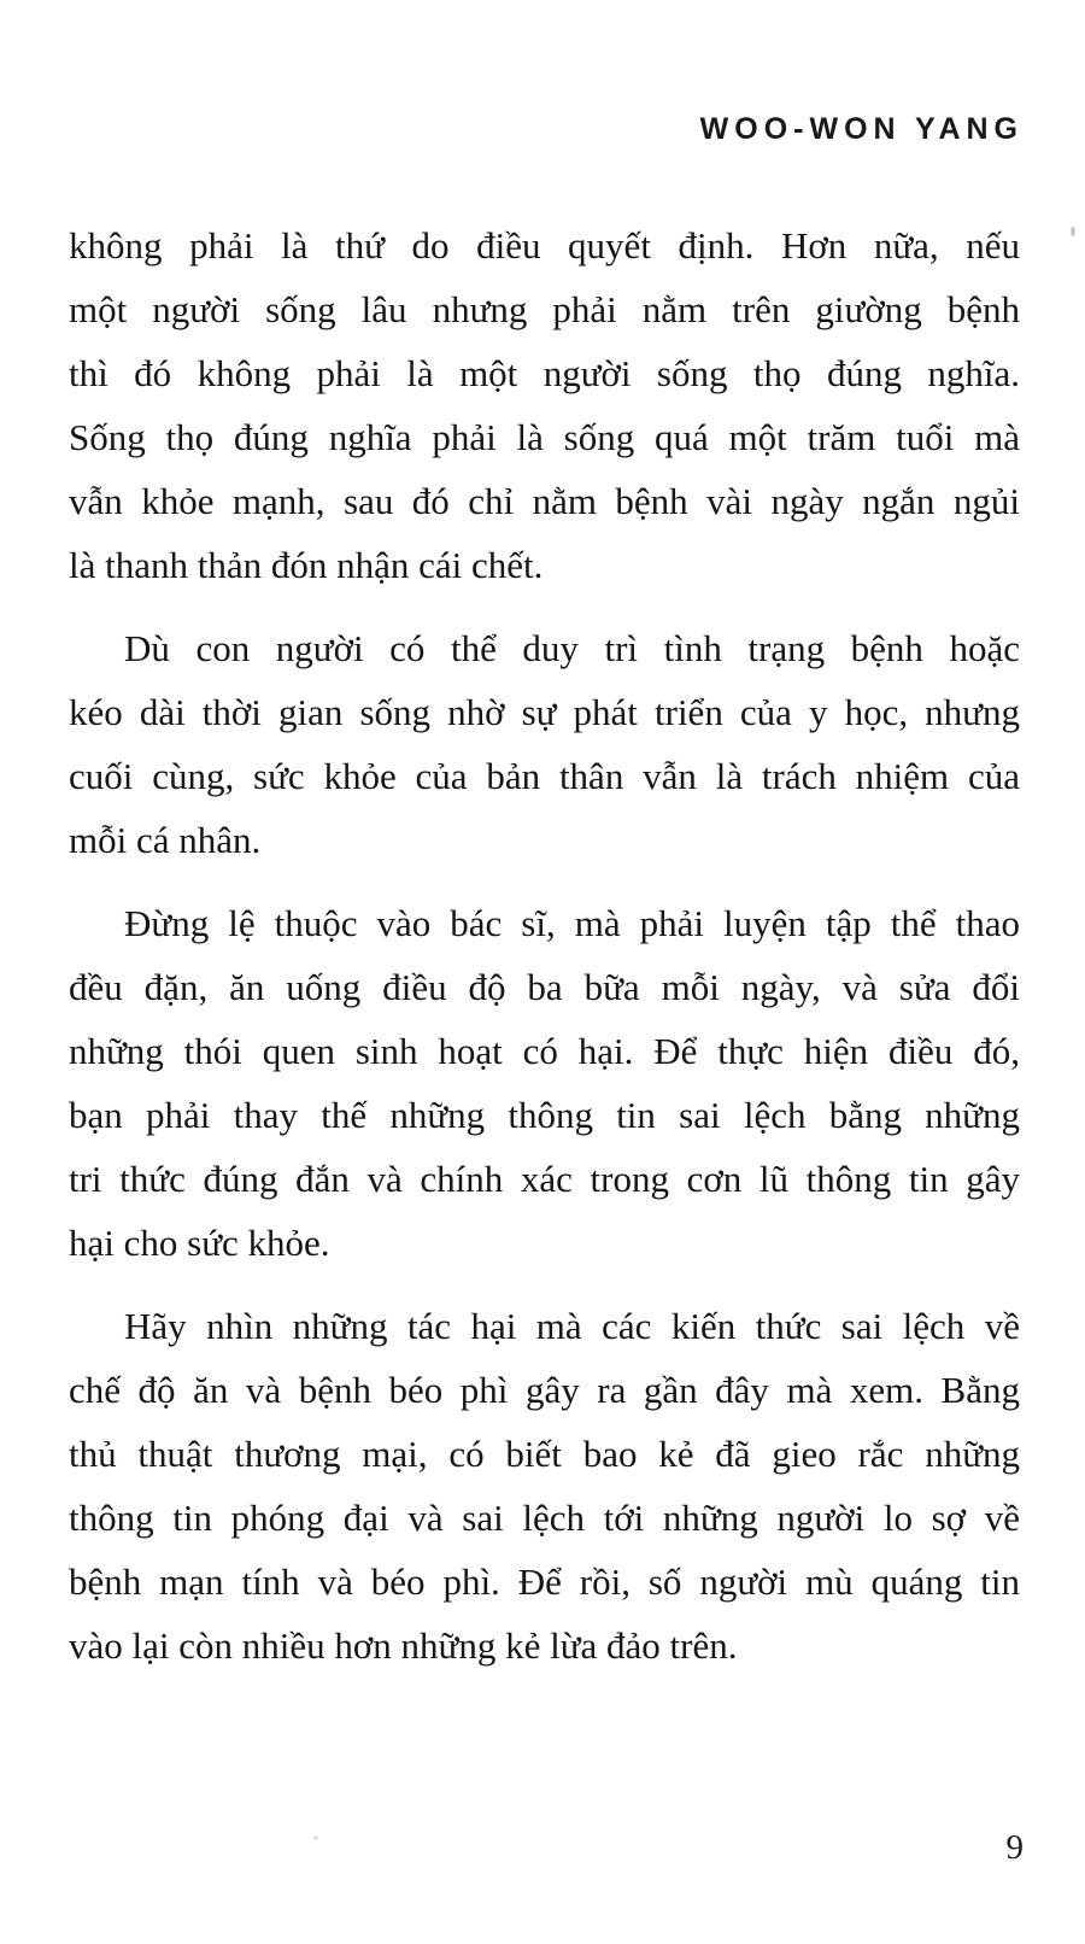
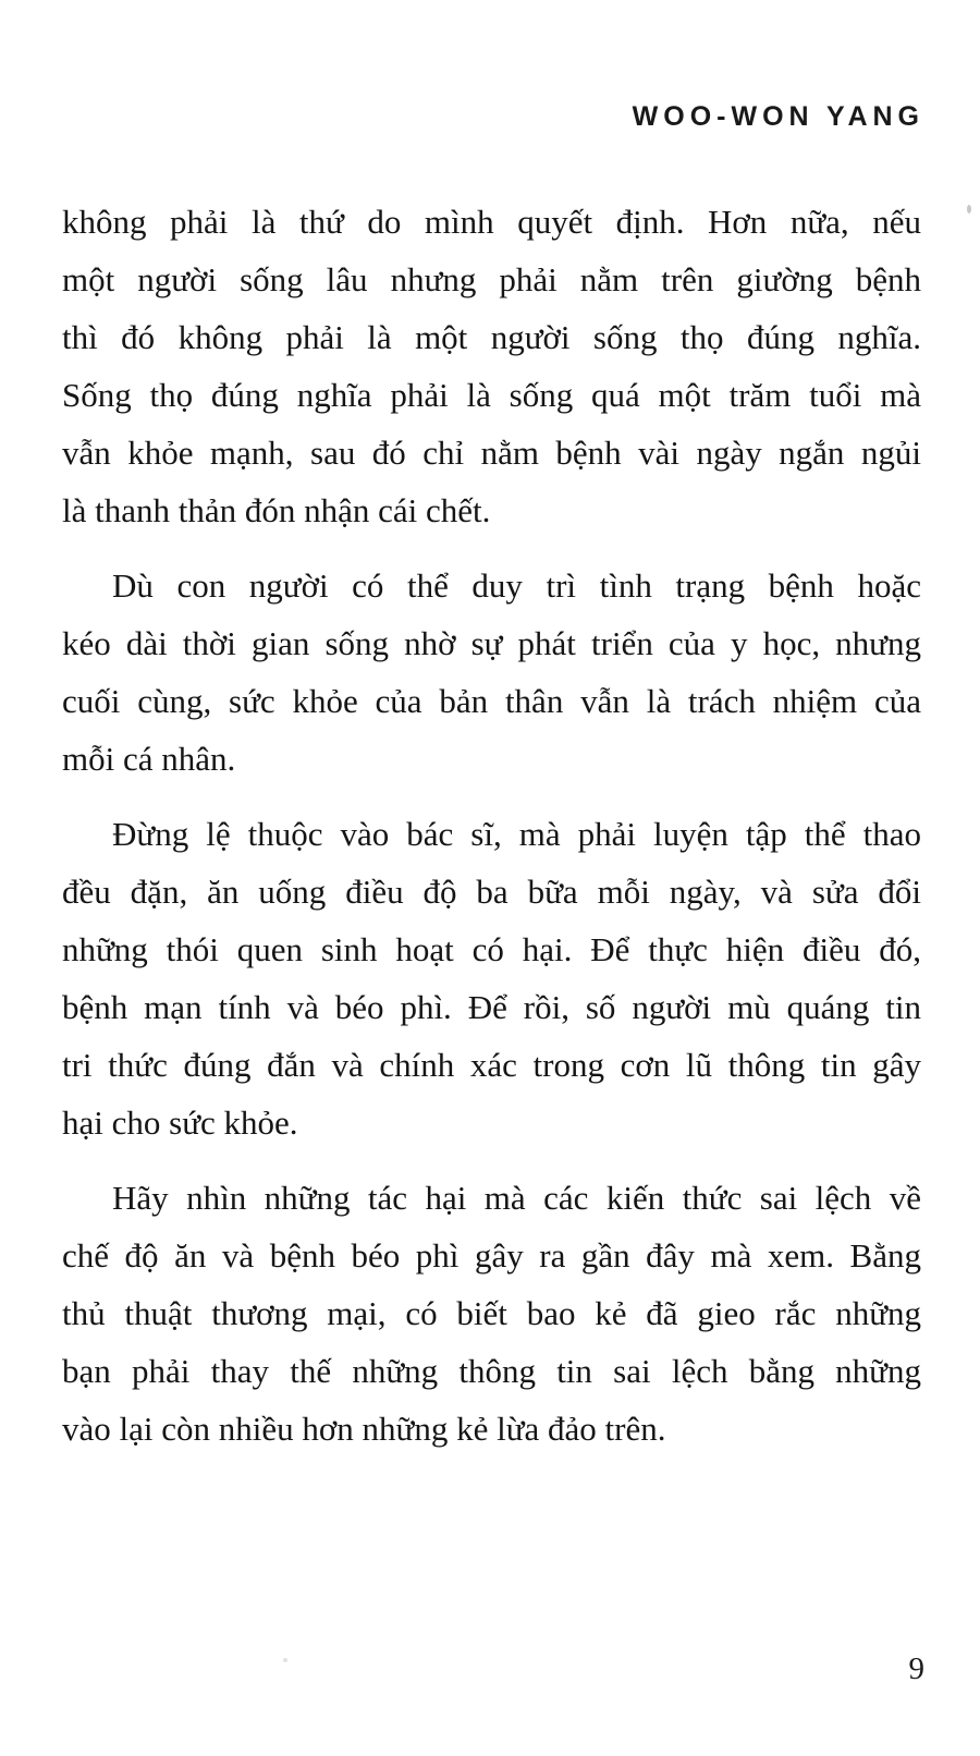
  WOO-WON YANG
- không phải là thứ do điều quyết định. Hơn nữa, nếu
+ không phải là thứ do mình quyết định. Hơn nữa, nếu
  một người sống lâu nhưng phải nằm trên giường bệnh
  thì đó không phải là một người sống thọ đúng nghĩa.
  Sống thọ đúng nghĩa phải là sống quá một trăm tuổi mà
  vẫn khỏe mạnh, sau đó chỉ nằm bệnh vài ngày ngắn ngủi
  là thanh thản đón nhận cái chết.
  Dù con người có thể duy trì tình trạng bệnh hoặc
  kéo dài thời gian sống nhờ sự phát triển của y học, nhưng
  cuối cùng, sức khỏe của bản thân vẫn là trách nhiệm của
  mỗi cá nhân.
  Đừng lệ thuộc vào bác sĩ, mà phải luyện tập thể thao
  đều đặn, ăn uống điều độ ba bữa mỗi ngày, và sửa đổi
  những thói quen sinh hoạt có hại. Để thực hiện điều đó,
- bạn phải thay thế những thông tin sai lệch bằng những
+ bệnh mạn tính và béo phì. Để rồi, số người mù quáng tin
  tri thức đúng đắn và chính xác trong cơn lũ thông tin gây
  hại cho sức khỏe.
  Hãy nhìn những tác hại mà các kiến thức sai lệch về
  chế độ ăn và bệnh béo phì gây ra gần đây mà xem. Bằng
  thủ thuật thương mại, có biết bao kẻ đã gieo rắc những
- thông tin phóng đại và sai lệch tới những người lo sợ về
- bệnh mạn tính và béo phì. Để rồi, số người mù quáng tin
+ bạn phải thay thế những thông tin sai lệch bằng những
  vào lại còn nhiều hơn những kẻ lừa đảo trên.
  9
